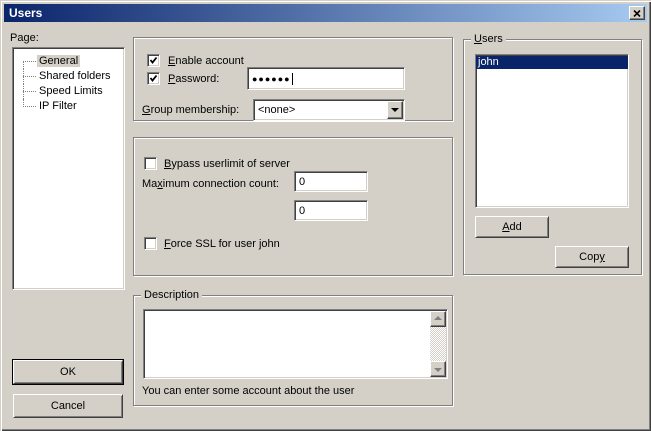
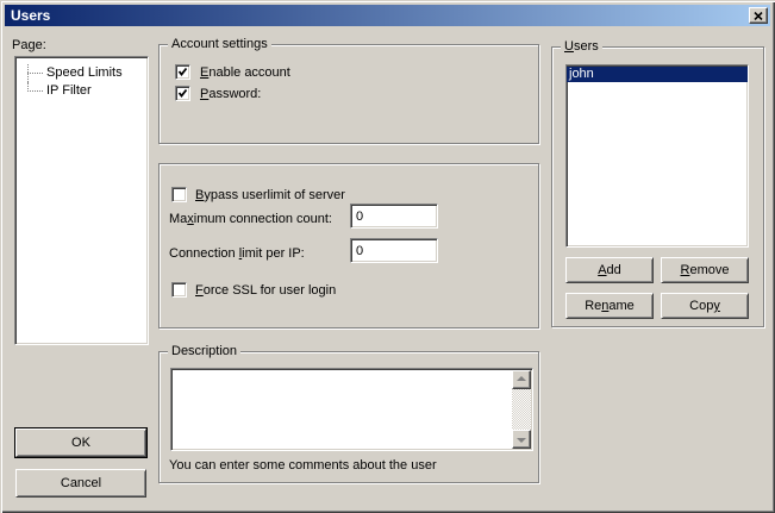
  Users
  Page:
- General
- Shared folders
  Speed Limits
  IP Filter
  OK
  Cancel
+ Account settings
  Enable account
  Password:
- ●●●●●●
- Group membership:
- <none>
  Bypass userlimit of server
  Maximum connection count:
  0
+ Connection limit per IP:
  0
- Force SSL for user john
+ Force SSL for user login
  Description
- You can enter some account about the user
+ You can enter some comments about the user
  Users
  john
  A
  dd
+ R
+ emove
+ Re
+ n
+ ame
  Cop
  y
